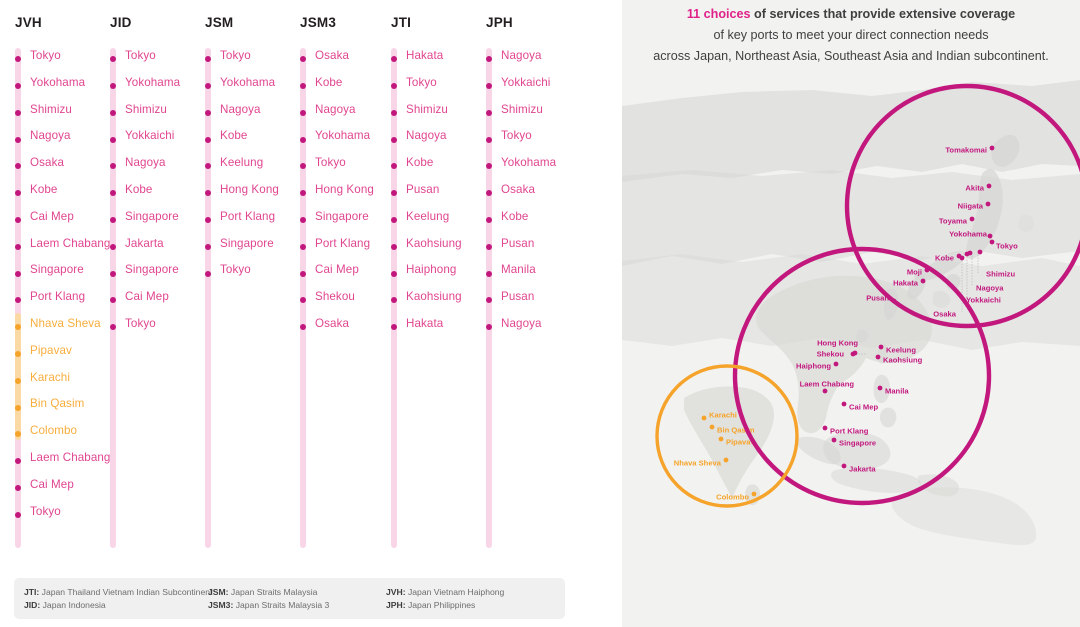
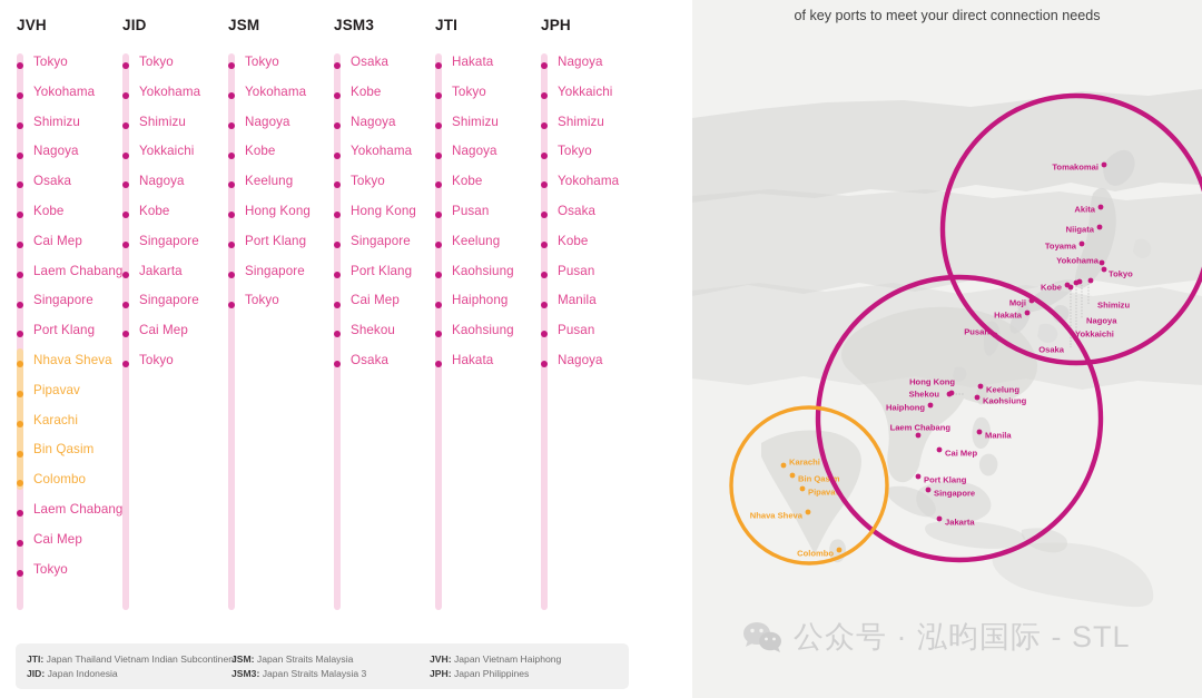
  JVH
  Tokyo
  Yokohama
  Shimizu
  Nagoya
  Osaka
  Kobe
  Cai Mep
  Laem Chabang
  Singapore
  Port Klang
  Nhava Sheva
  Pipavav
  Karachi
  Bin Qasim
  Colombo
  Laem Chabang
  Cai Mep
  Tokyo
  JID
  Tokyo
  Yokohama
  Shimizu
  Yokkaichi
  Nagoya
  Kobe
  Singapore
  Jakarta
  Singapore
  Cai Mep
  Tokyo
  JSM
  Tokyo
  Yokohama
  Nagoya
  Kobe
  Keelung
  Hong Kong
  Port Klang
  Singapore
  Tokyo
  JSM3
  Osaka
  Kobe
  Nagoya
  Yokohama
  Tokyo
  Hong Kong
  Singapore
  Port Klang
  Cai Mep
  Shekou
  Osaka
  JTI
  Hakata
  Tokyo
  Shimizu
  Nagoya
  Kobe
  Pusan
  Keelung
  Kaohsiung
  Haiphong
  Kaohsiung
  Hakata
  JPH
  Nagoya
  Yokkaichi
  Shimizu
  Tokyo
  Yokohama
  Osaka
  Kobe
  Pusan
  Manila
  Pusan
  Nagoya
  JTI: Japan Thailand Vietnam Indian Subcontinent
  JID: Japan Indonesia
  JSM: Japan Straits Malaysia
  JSM3: Japan Straits Malaysia 3
  JVH: Japan Vietnam Haiphong
  JPH: Japan Philippines
- 11 choices of services that provide extensive coverage
  of key ports to meet your direct connection needs
- across Japan, Northeast Asia, Southeast Asia and Indian subcontinent.
  Tomakomai
  Akita
  Niigata
  Toyama
  Yokohama
  Tokyo
  Kobe
  Moji
  Hakata
  Shimizu
  Nagoya
  Yokkaichi
  Osaka
  Pusan
  Hong Kong
  Shekou
  Haiphong
  Keelung
  Kaohsiung
  Laem Chabang
  Manila
  Cai Mep
  Port Klang
  Singapore
  Jakarta
  Karachi
  Bin Qasm
  Pipava
  Nhava Sheva
  Colombo
+ 公众号 · 泓昀国际 - STL
